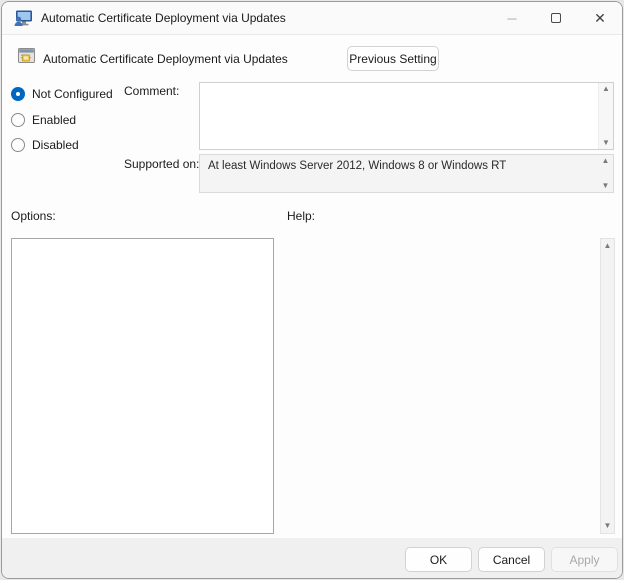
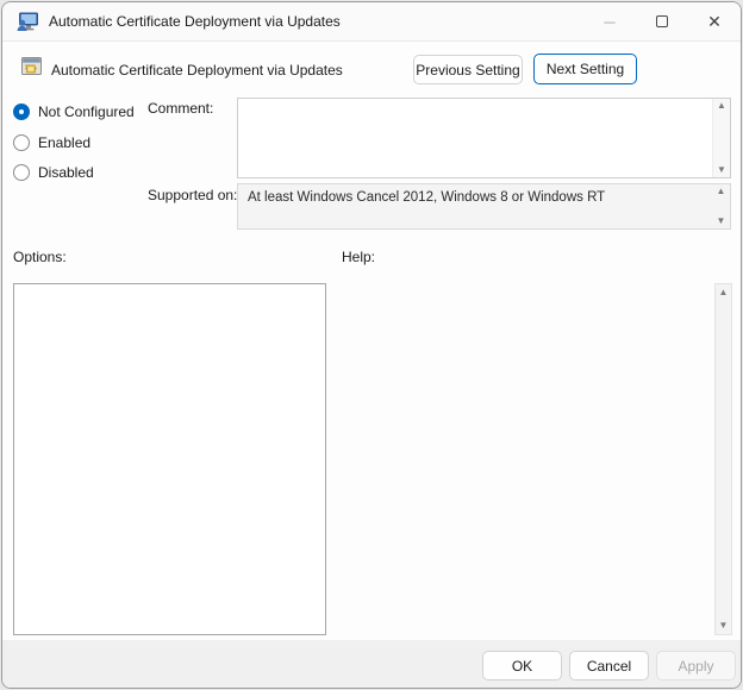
  Automatic Certificate Deployment via Updates
  ─
  ✕
  Automatic Certificate Deployment via Updates
  Previous Setting
+ Next Setting
  Not Configured
  Enabled
  Disabled
  Comment:
  ▲
  ▼
  Supported on:
- At least Windows Server 2012, Windows 8 or Windows RT
+ At least Windows Cancel 2012, Windows 8 or Windows RT
  ▲
  ▼
  Options:
  Help:
  ▲
  ▼
  OK
  Cancel
  Apply
